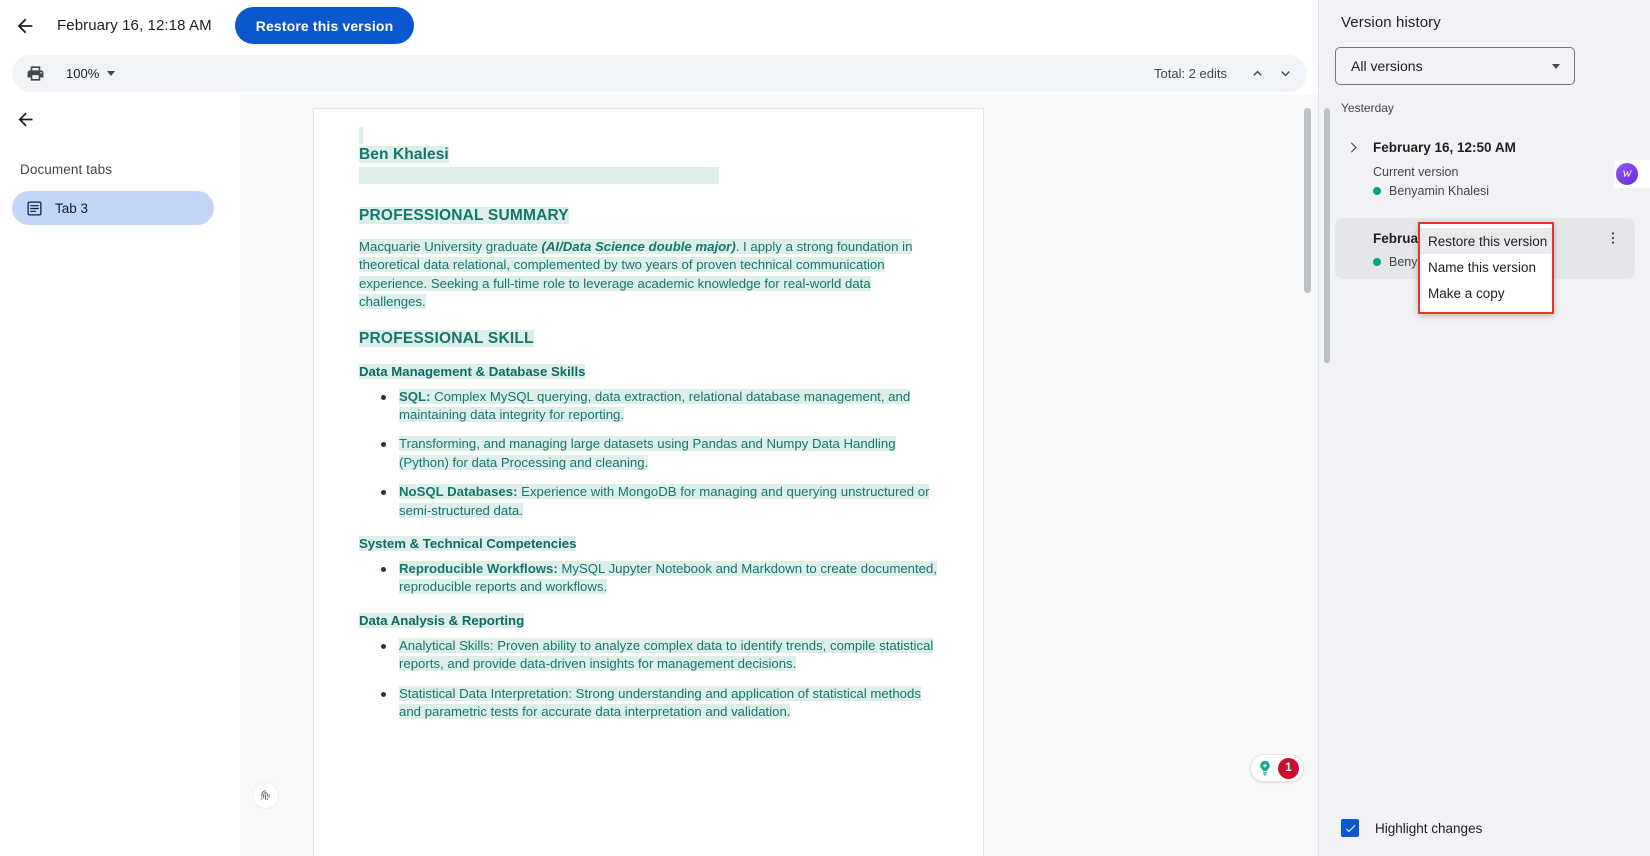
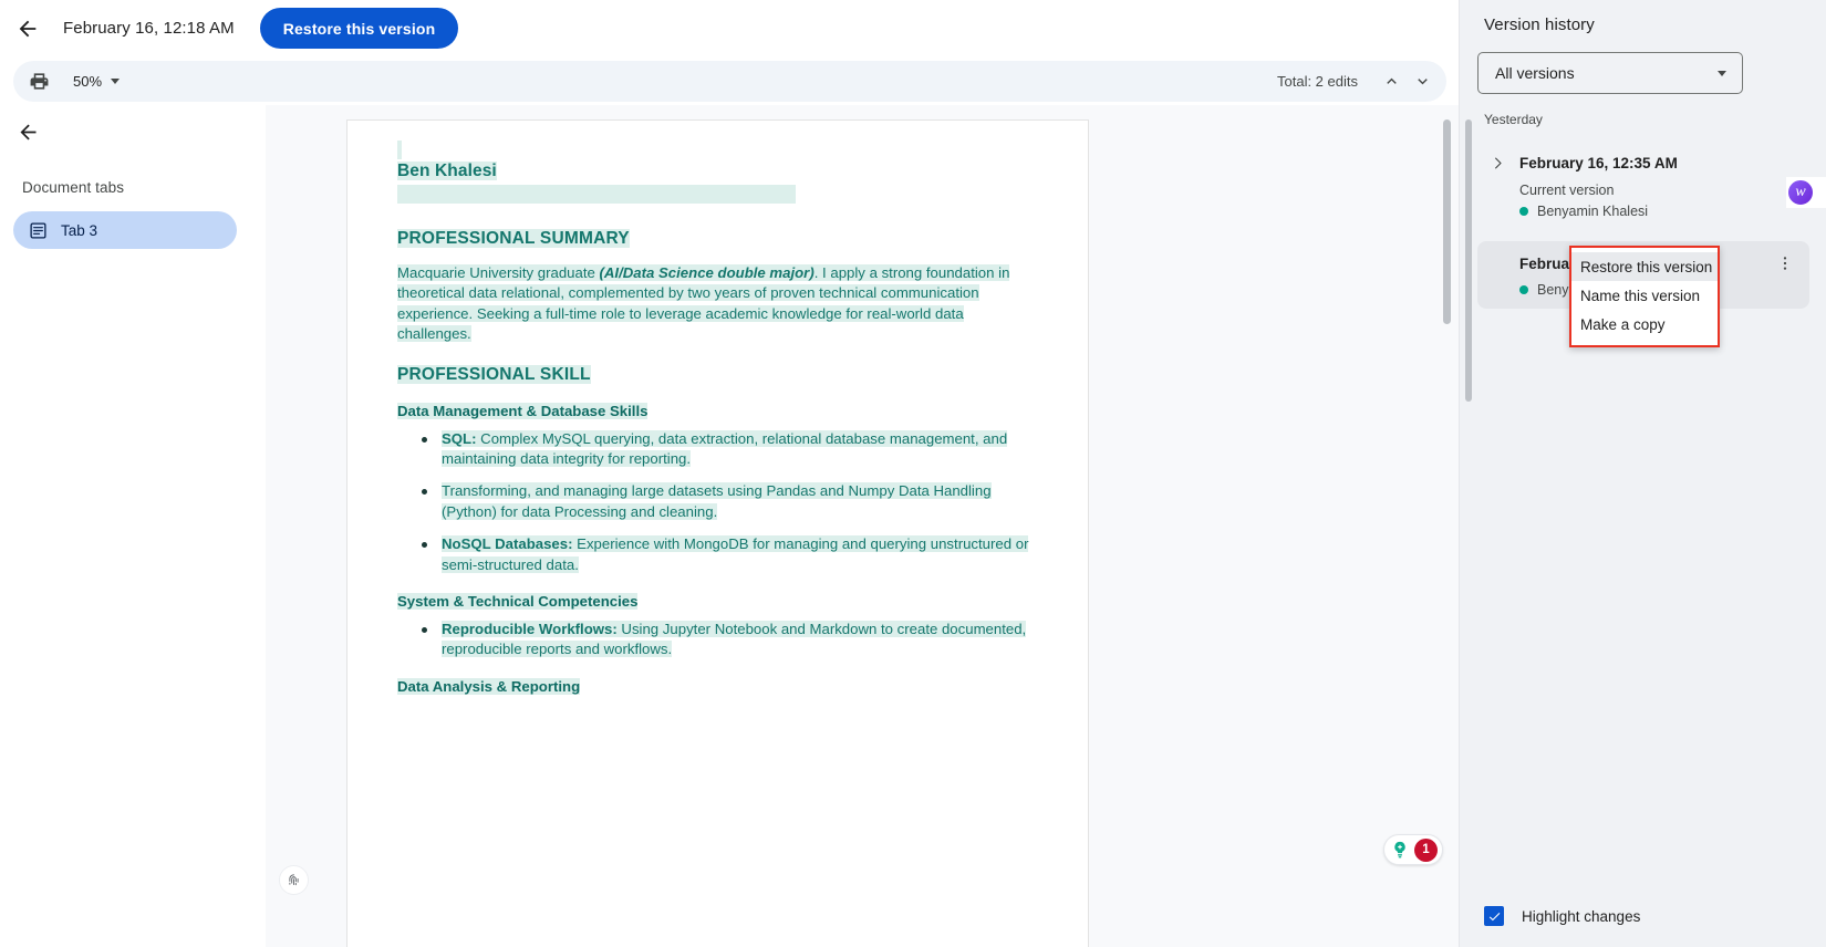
  February 16, 12:18 AM
  Restore this version
- 100%
+ 50%
  Total: 2 edits
  Document tabs
  Tab 3
  Ben Khalesi
  PROFESSIONAL SUMMARY
  Macquarie University graduate (AI/Data Science double major). I apply a strong foundation in theoretical data relational, complemented by two years of proven technical communication experience. Seeking a full-time role to leverage academic knowledge for real-world data challenges.
  PROFESSIONAL SKILL
  Data Management & Database Skills
  SQL: Complex MySQL querying, data extraction, relational database management, and maintaining data integrity for reporting.
  Transforming, and managing large datasets using Pandas and Numpy Data Handling (Python) for data Processing and cleaning.
  NoSQL Databases: Experience with MongoDB for managing and querying unstructured or semi-structured data.
  System & Technical Competencies
- Reproducible Workflows: MySQL Jupyter Notebook and Markdown to create documented, reproducible reports and workflows.
+ Reproducible Workflows: Using Jupyter Notebook and Markdown to create documented, reproducible reports and workflows.
  Data Analysis & Reporting
- Analytical Skills: Proven ability to analyze complex data to identify trends, compile statistical reports, and provide data-driven insights for management decisions.
- Statistical Data Interpretation: Strong understanding and application of statistical methods and parametric tests for accurate data interpretation and validation.
  1
  Version history
  All versions
  Yesterday
- February 16, 12:50 AM
+ February 16, 12:35 AM
  Current version
  Benyamin Khalesi
  Highlight changes
  w
  Restore this version
  Name this version
  Make a copy
